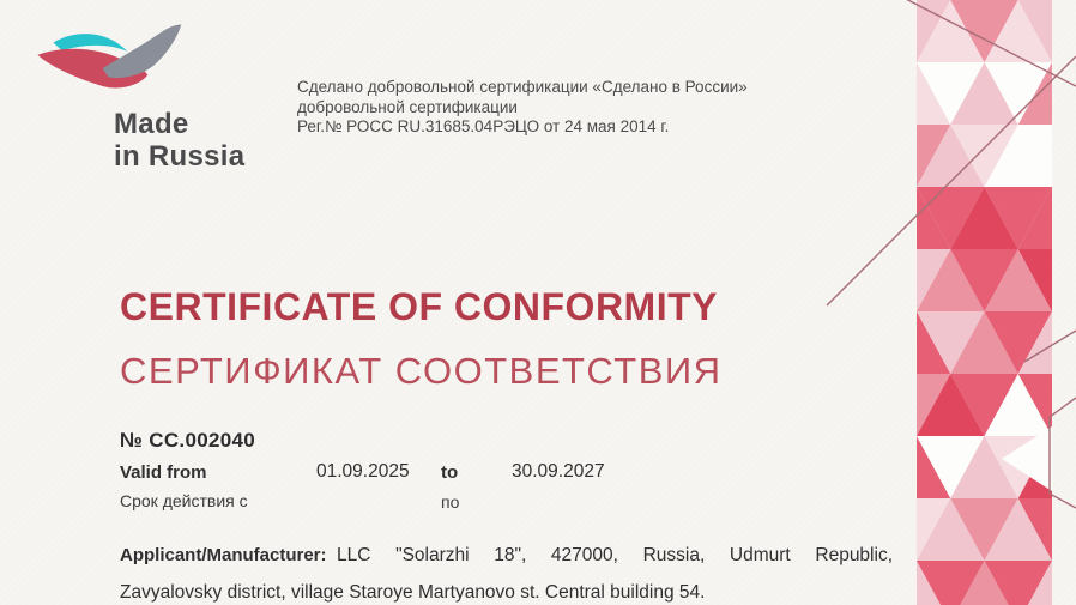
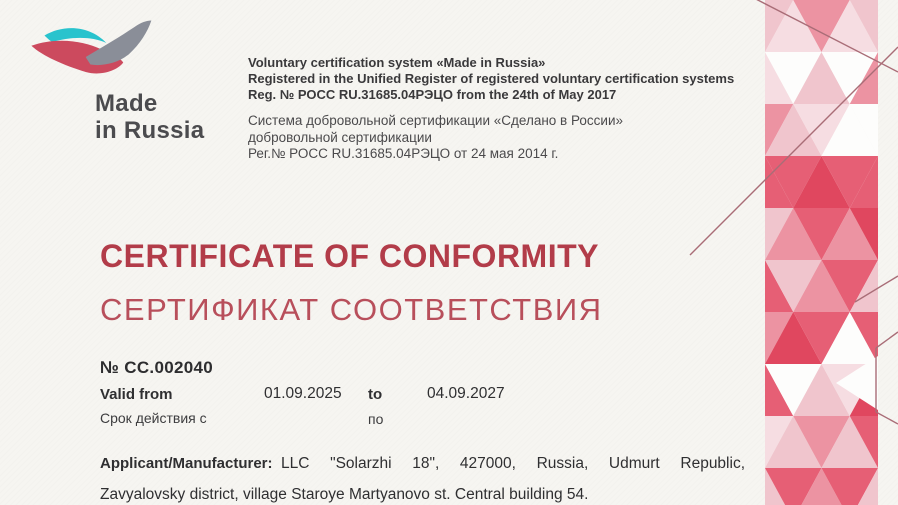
  Made
  in Russia
+ Voluntary certification system «Made in Russia»
+ Registered in the Unified Register of registered voluntary certification systems
+ Reg. № РОСС RU.31685.04РЭЦО from the 24th of May 2017
- Сделано добровольной сертификации «Сделано в России»
+ Система добровольной сертификации «Сделано в России»
  добровольной сертификации
  Рег.№ РОСС RU.31685.04РЭЦО от 24 мая 2014 г.
  CERTIFICATE OF CONFORMITY
  СЕРТИФИКАТ СООТВЕТСТВИЯ
  № CC.002040
  Valid from
  01.09.2025
  to
- 30.09.2027
+ 04.09.2027
  Срок действия с
  по
  Applicant/Manufacturer:
  LLC "Solarzhi 18", 427000, Russia, Udmurt Republic,
  Zavyalovsky district, village Staroye Martyanovo st. Central building 54.
